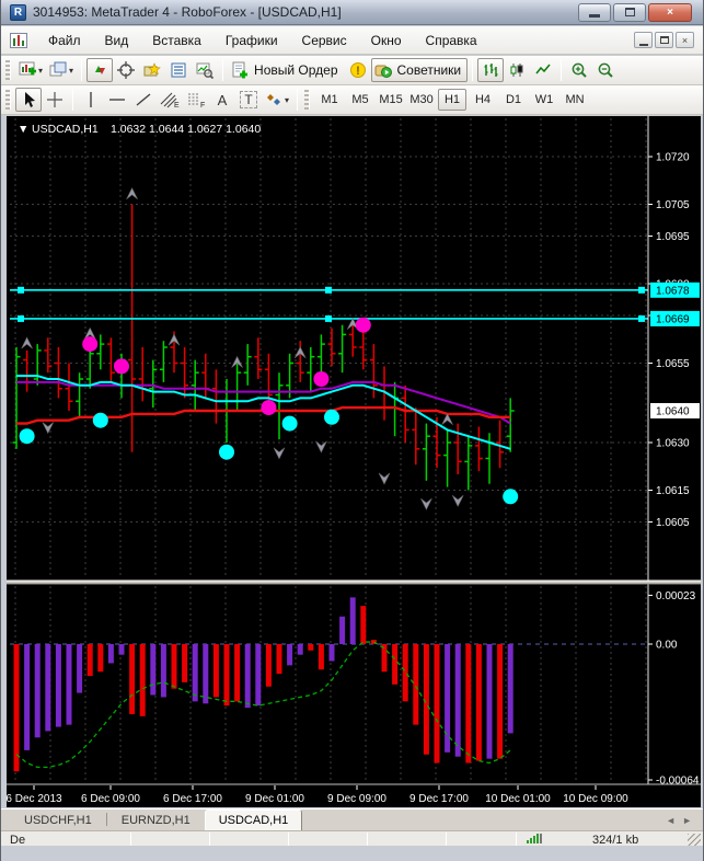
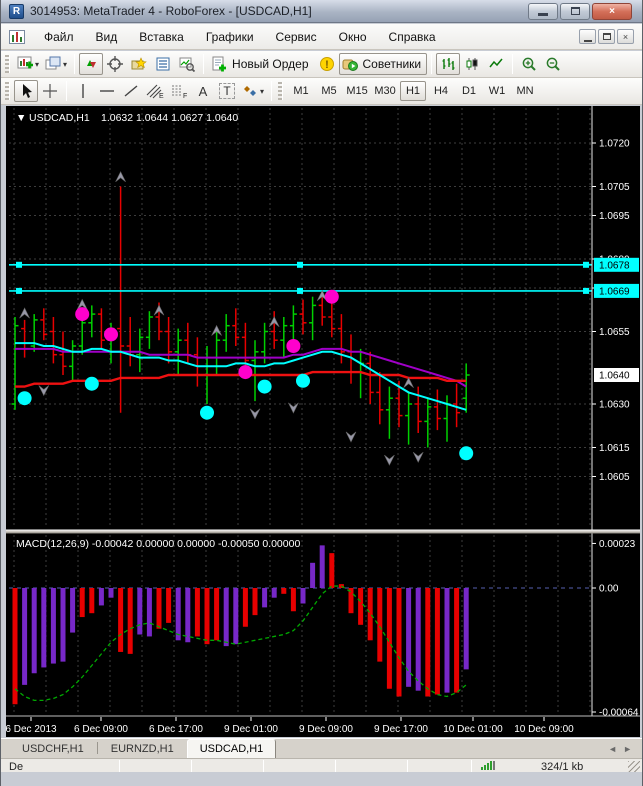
  R
  3014953: MetaTrader 4 - RoboForex - [USDCAD,H1]
  ×
  Файл
  Вид
  Вставка
  Графики
  Сервис
  Окно
  Справка
  ×
  ▾
  ▾
  Новый Ордер
  !
  Советники
  A
  T
  ▾
  M1
  M5
  M15
  M30
  H1
  H4
  D1
  W1
  MN
  1.0720
  1.0705
  1.0695
  1.0655
  1.0630
  1.0615
  1.0605
  0.00023
  0.00
  -0.00064
  1.0678
  1.0669
  1.0640
  6 Dec 2013
  6 Dec 09:00
  6 Dec 17:00
  9 Dec 01:00
  9 Dec 09:00
  9 Dec 17:00
  10 Dec 01:00
  10 Dec 09:00
  ▼
  USDCAD,H1
  1.0632 1.0644 1.0627 1.0640
+ MACD(12,26,9) -0.00042 0.00000 0.00000 -0.00050 0.00000
  USDCHF,H1
  EURNZD,H1
  USDCAD,H1
  ◄
  ►
  De
  324/1 kb
